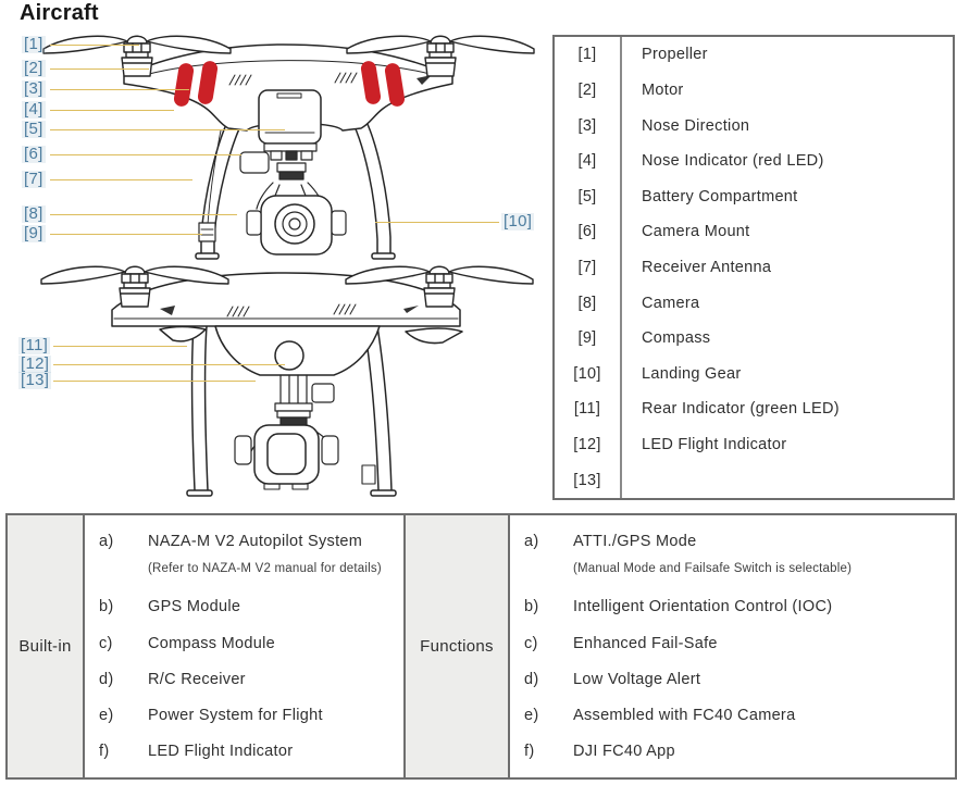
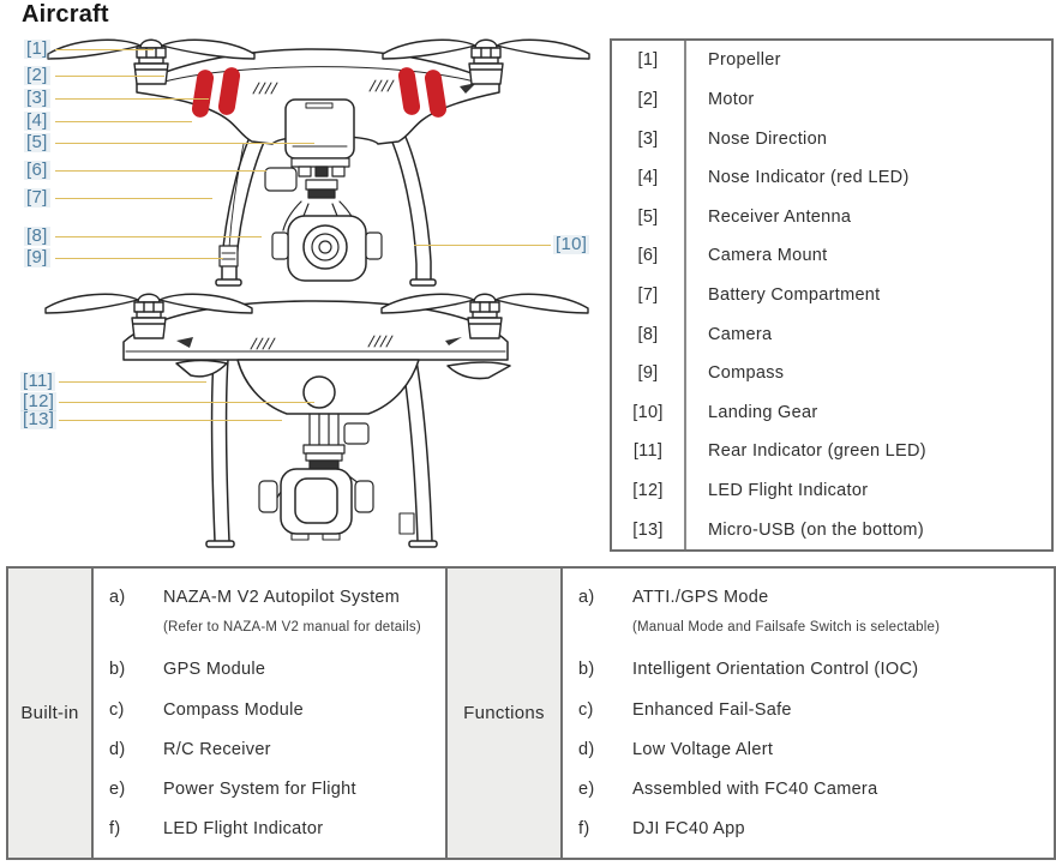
  Aircraft
  [1]
  [2]
  [3]
  [4]
  [5]
  [6]
  [7]
  [8]
  [9]
  [10]
  [11]
  [12]
  [13]
  [1]
  Propeller
  [2]
  Motor
  [3]
  Nose Direction
  [4]
  Nose Indicator (red LED)
  [5]
- Battery Compartment
+ Receiver Antenna
  [6]
  Camera Mount
  [7]
- Receiver Antenna
+ Battery Compartment
  [8]
  Camera
  [9]
  Compass
  [10]
  Landing Gear
  [11]
  Rear Indicator (green LED)
  [12]
  LED Flight Indicator
  [13]
+ Micro-USB (on the bottom)
  Built-in
  a)
  NAZA-M V2 Autopilot System
  (Refer to NAZA-M V2 manual for details)
  b)
  GPS Module
  c)
  Compass Module
  d)
  R/C Receiver
  e)
  Power System for Flight
  f)
  LED Flight Indicator
  Functions
  a)
  ATTI./GPS Mode
  (Manual Mode and Failsafe Switch is selectable)
  b)
  Intelligent Orientation Control (IOC)
  c)
  Enhanced Fail-Safe
  d)
  Low Voltage Alert
  e)
  Assembled with FC40 Camera
  f)
  DJI FC40 App
